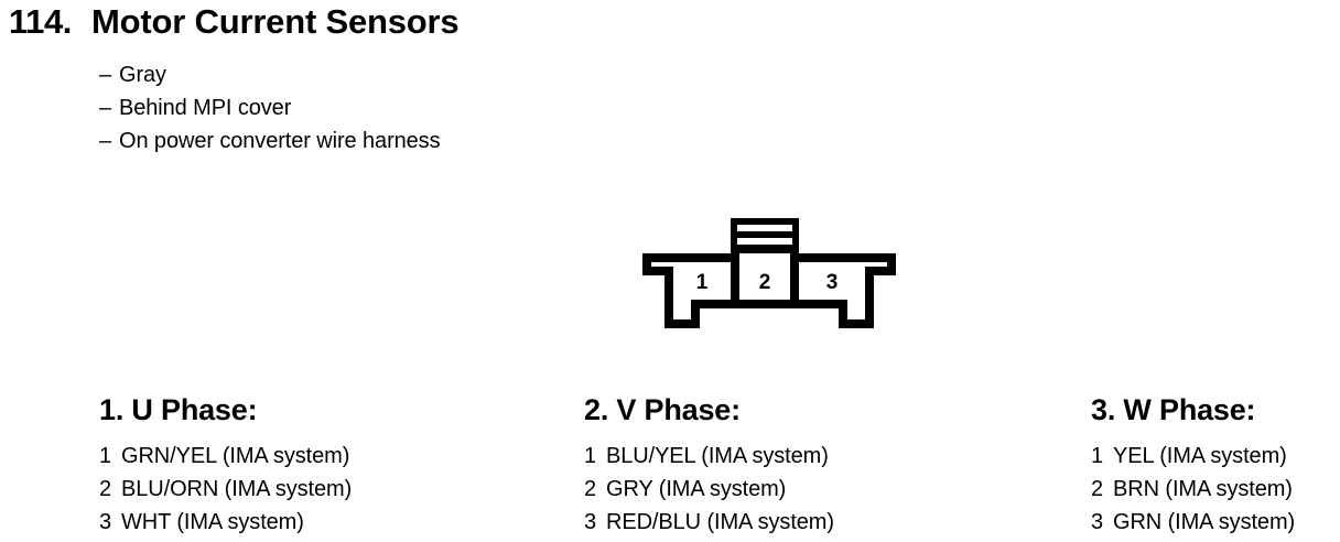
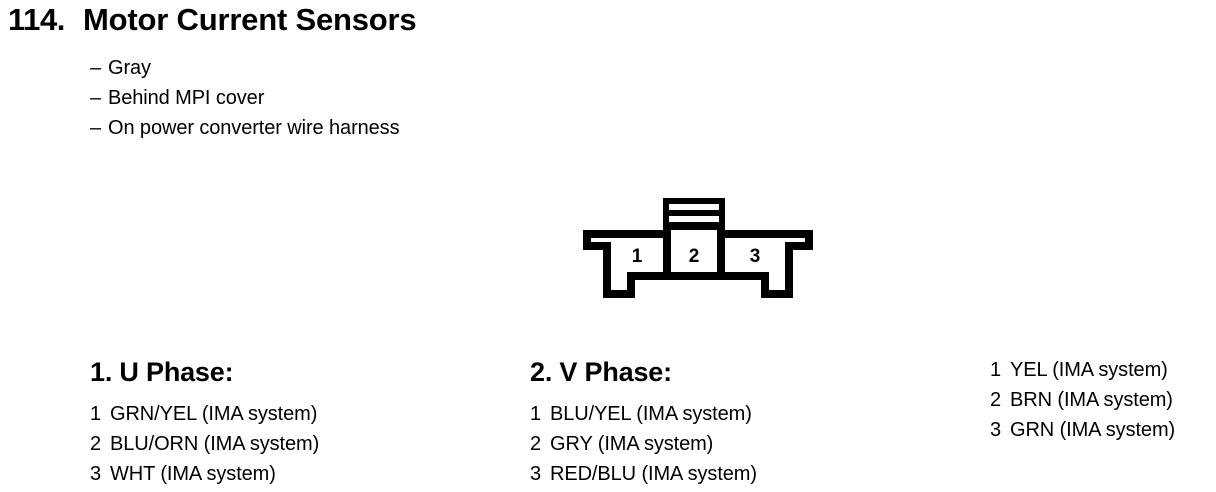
  114.
  Motor Current Sensors
  – Gray
  – Behind MPI cover
  – On power converter wire harness
  1
  2
  3
  1. U Phase:
  1
  GRN/YEL (IMA system)
  2
  BLU/ORN (IMA system)
  3
  WHT (IMA system)
  2. V Phase:
  1
  BLU/YEL (IMA system)
  2
  GRY (IMA system)
  3
  RED/BLU (IMA system)
- 3. W Phase:
  1
  YEL (IMA system)
  2
  BRN (IMA system)
  3
  GRN (IMA system)
